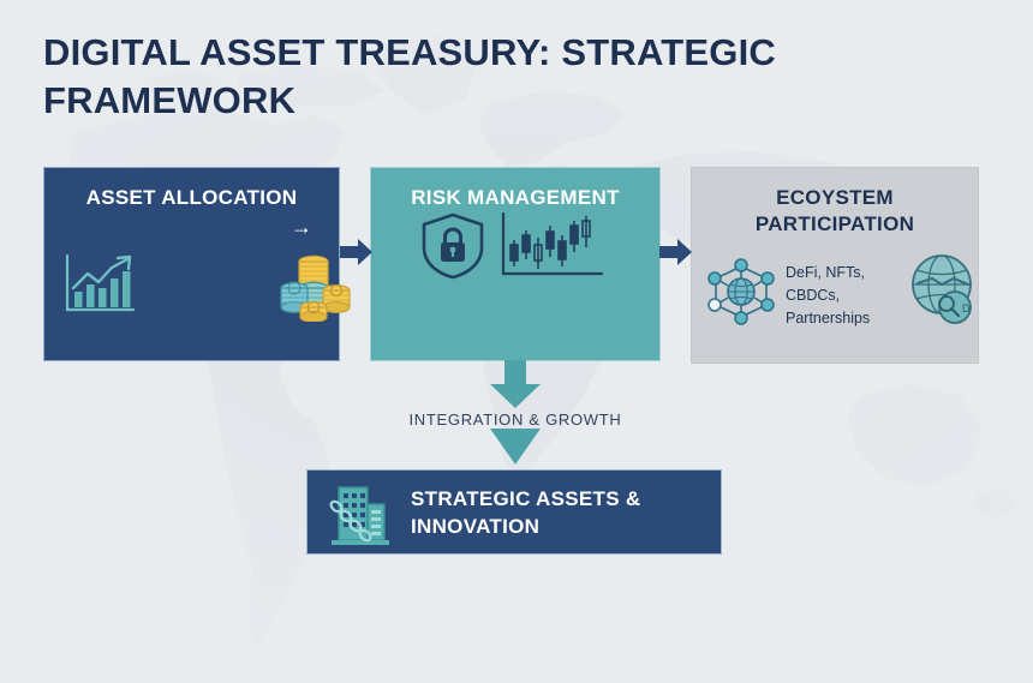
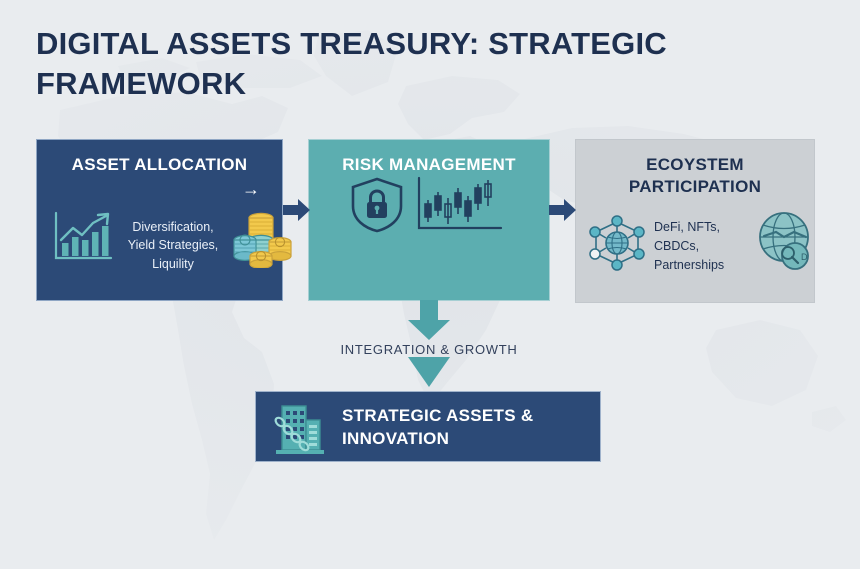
- DIGITAL ASSET TREASURY: STRATEGIC FRAMEWORK
+ DIGITAL ASSETS TREASURY: STRATEGIC FRAMEWORK
  ASSET ALLOCATION
  →
+ Diversification, Yield Strategies, Liquility
  RISK MANAGEMENT
  ECOYSTEM PARTICIPATION
  DeFi, NFTs, CBDCs, Partnerships
  D
  INTEGRATION & GROWTH
  STRATEGIC ASSETS & INNOVATION
